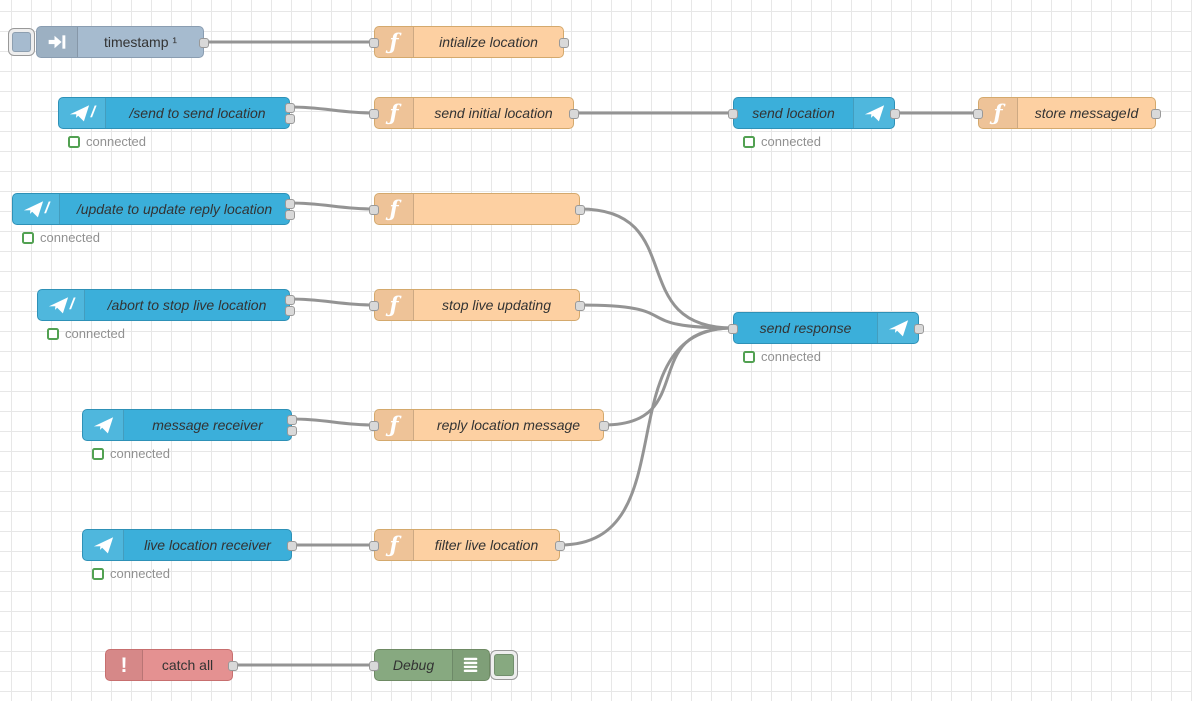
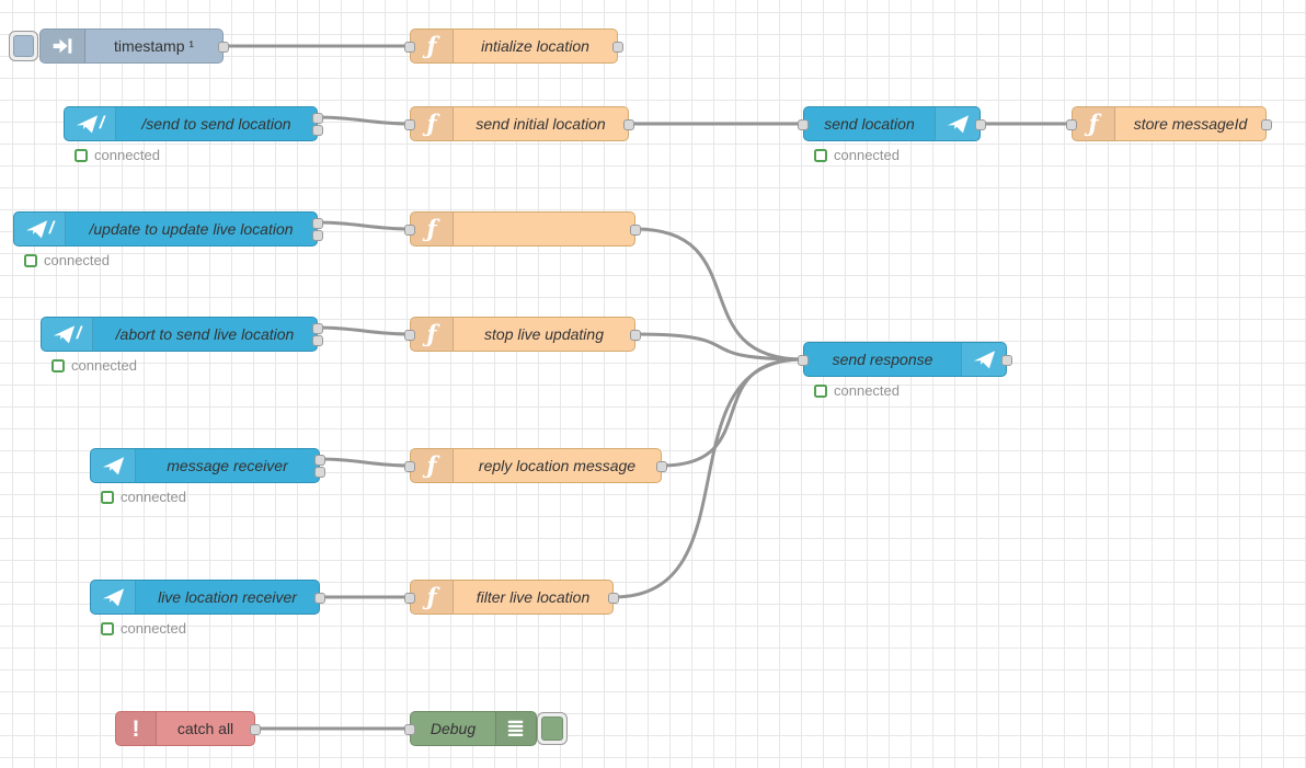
  timestamp ¹
  ƒ
  intialize location
  /
  /send to send location
  ƒ
  send initial location
  send location
  ƒ
  store messageId
  /
- /update to update reply location
+ /update to update live location
  ƒ
  /
- /abort to stop live location
+ /abort to send live location
  ƒ
  stop live updating
  send response
  message receiver
  ƒ
  reply location message
  live location receiver
  ƒ
  filter live location
  !
  catch all
  Debug
  connected
  connected
  connected
  connected
  connected
  connected
  connected
